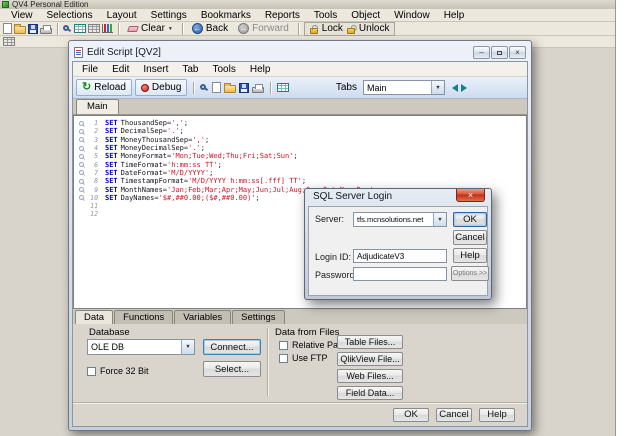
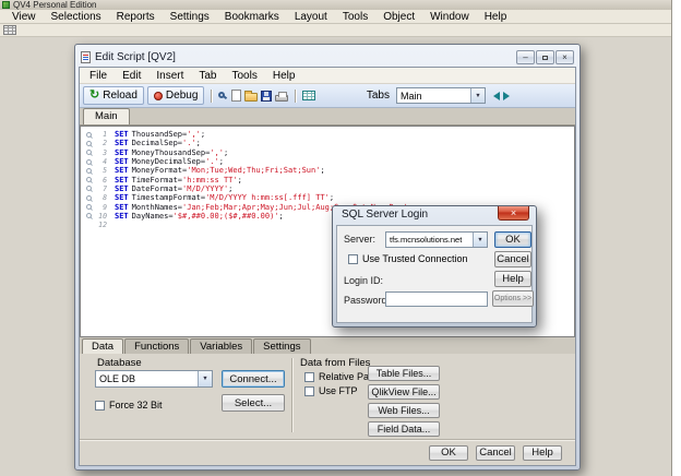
  QV4 Personal Edition
  View
  Selections
- Layout
+ Reports
  Settings
  Bookmarks
- Reports
+ Layout
  Tools
  Object
  Window
  Help
- Clear
- ←
- Back
- →
- Forward
- Lock
- Unlock
  Edit Script [QV2]
  –
  ×
  File
  Edit
  Insert
  Tab
  Tools
  Help
  ↻
  Reload
  Debug
  Tabs
  Main
  Main
  1
  SET
  ThousandSep=
  ','
  ;
  2
  SET
  DecimalSep=
  '.'
  ;
  3
  SET
  MoneyThousandSep=
  ','
  ;
  4
  SET
  MoneyDecimalSep=
  '.'
  ;
  5
  SET
  MoneyFormat=
  'Mon;Tue;Wed;Thu;Fri;Sat;Sun'
  ;
  6
  SET
  TimeFormat=
  'h:mm:ss TT'
  ;
  7
  SET
  DateFormat=
  'M/D/YYYY'
  ;
  8
  SET
  TimestampFormat=
  'M/D/YYYY h:mm:ss[.fff] TT'
  ;
  9
  SET
  MonthNames=
  10
  SET
  DayNames=
  '$#,##0.00;($#,##0.00)'
  ;
- 11
  12
  Data
  Functions
  Variables
  Settings
  Database
  OLE DB
  Connect...
  Force 32 Bit
  Select...
  Data from Files
  Relative Pa
  Use FTP
  Table Files...
  QlikView File...
  Web Files...
  Field Data...
  OK
  Cancel
  Help
  SQL Server Login
  ×
  Server:
  tfs.mcnsolutions.net
  OK
+ Use Trusted Connection
  Cancel
  Login ID:
- AdjudicateV3
  Help
  Password
